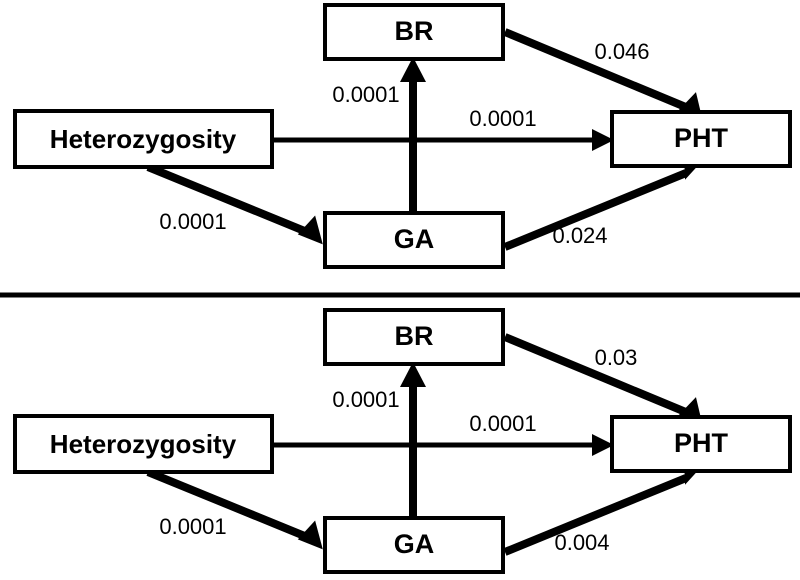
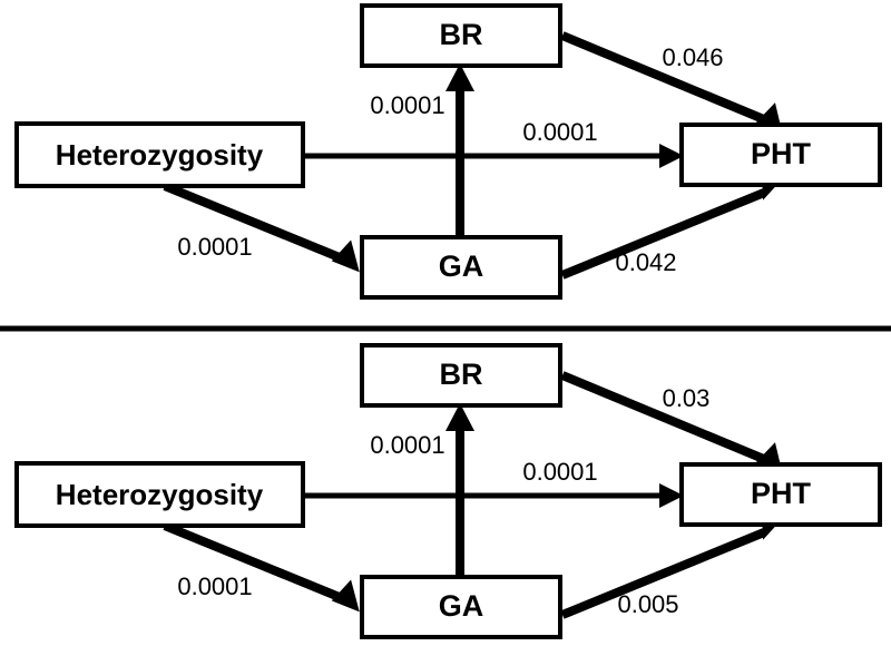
  Heterozygosity
  BR
  GA
  PHT
  0.0001
  0.0001
  0.0001
  0.046
- 0.024
+ 0.042
  Heterozygosity
  BR
  GA
  PHT
  0.0001
  0.0001
  0.0001
  0.03
- 0.004
+ 0.005
